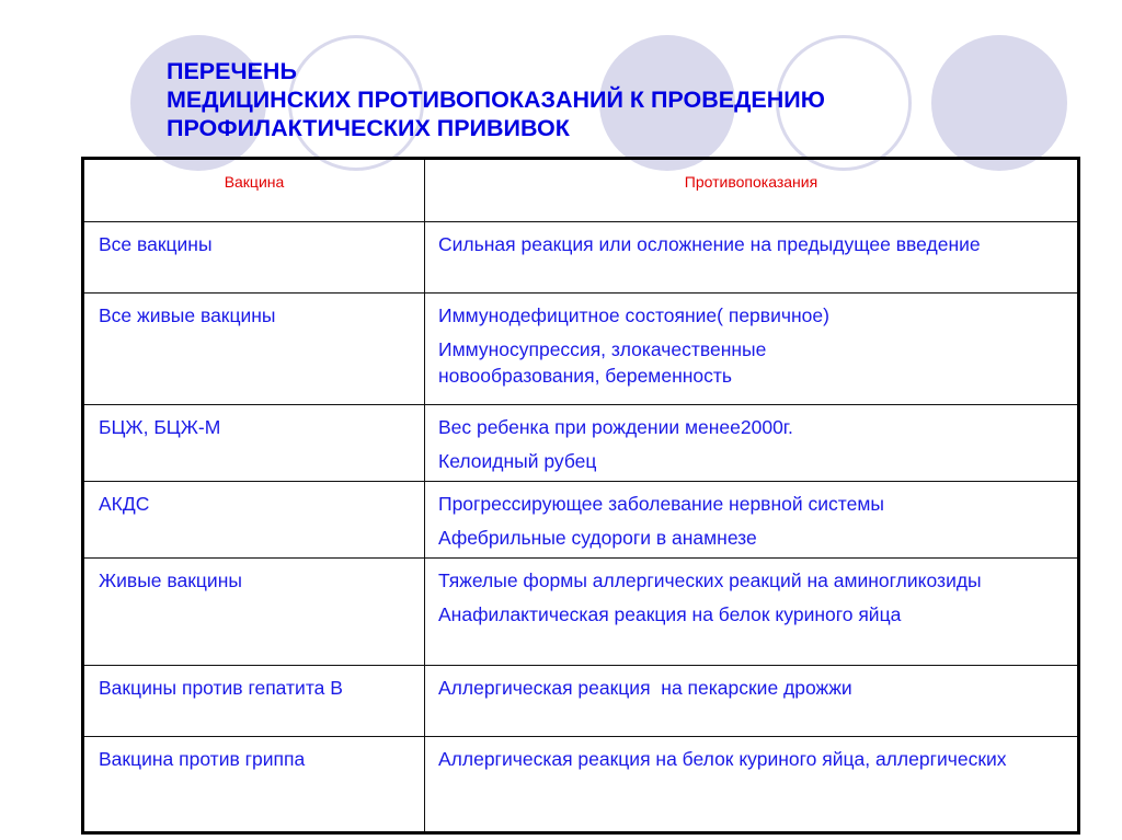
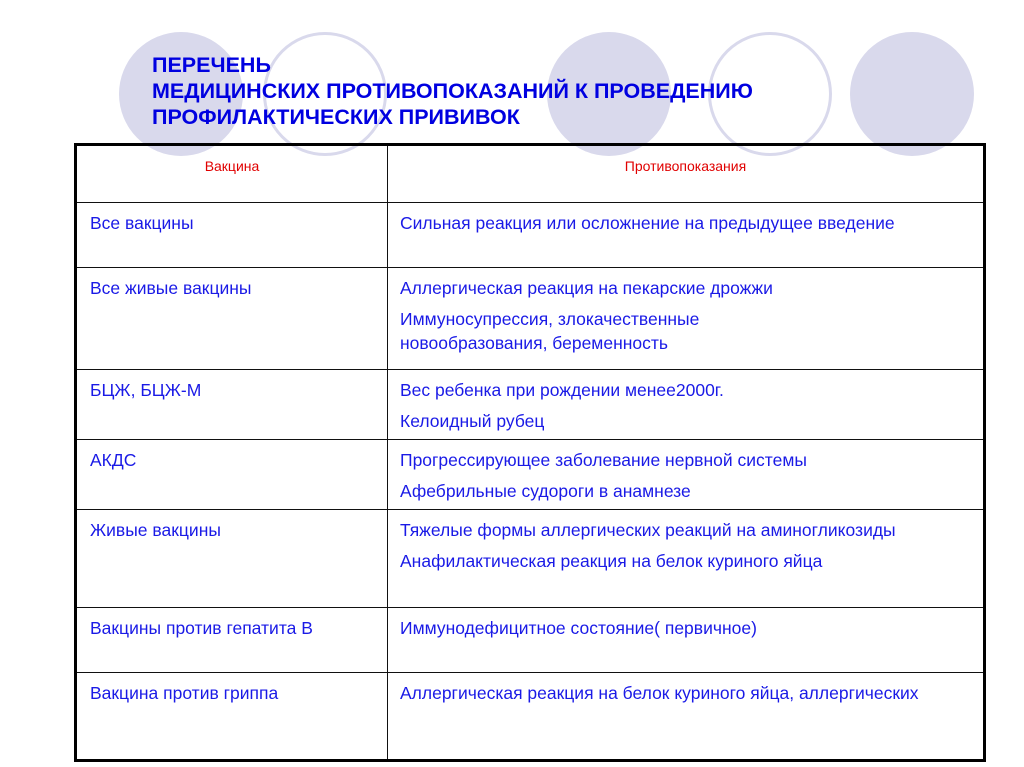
  ПЕРЕЧЕНЬ
  МЕДИЦИНСКИХ ПРОТИВОПОКАЗАНИЙ К ПРОВЕДЕНИЮ
  ПРОФИЛАКТИЧЕСКИХ ПРИВИВОК
  Вакцина	Противопоказания
  Все вакцины	Сильная реакция или осложнение на предыдущее введение
- Все живые вакцины	Иммунодефицитное состояние( первичное) Иммуносупрессия, злокачественные новообразования, беременность
+ Все живые вакцины	Аллергическая реакция на пекарские дрожжи Иммуносупрессия, злокачественные новообразования, беременность
  БЦЖ, БЦЖ-М	Вес ребенка при рождении менее2000г. Келоидный рубец
  АКДС	Прогрессирующее заболевание нервной системы Афебрильные судороги в анамнезе
  Живые вакцины	Тяжелые формы аллергических реакций на аминогликозиды Анафилактическая реакция на белок куриного яйца
- Вакцины против гепатита В	Аллергическая реакция на пекарские дрожжи
+ Вакцины против гепатита В	Иммунодефицитное состояние( первичное)
  Вакцина против гриппа	Аллергическая реакция на белок куриного яйца, аллергических
